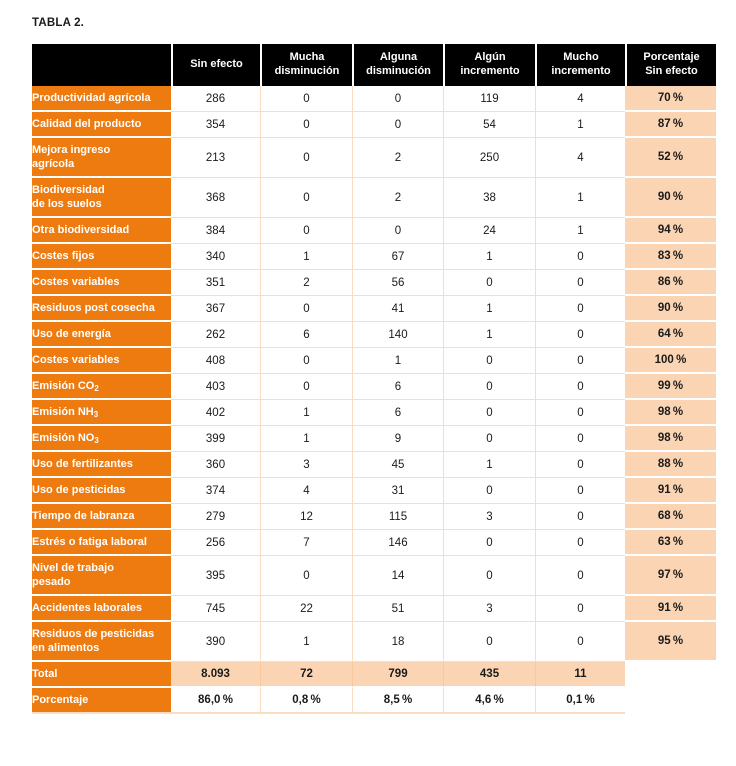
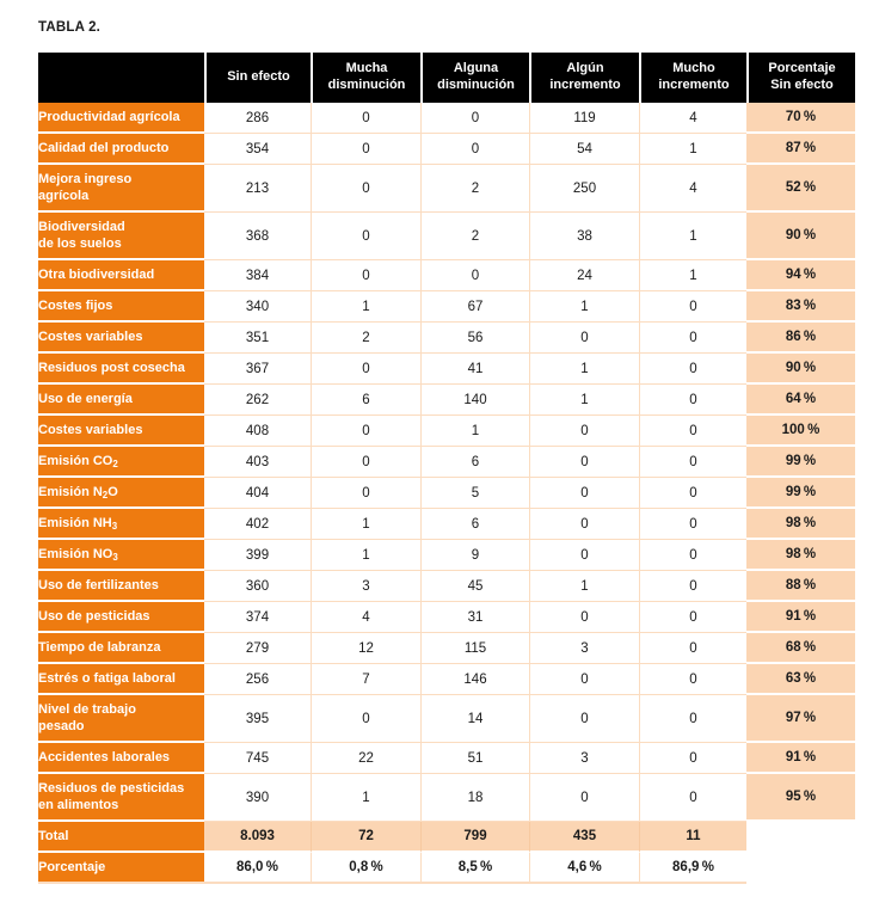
  TABLA 2.
  	Sin efecto	Muchadisminución	Algunadisminución	Algúnincremento	Muchoincremento	PorcentajeSin efecto
  Productividad agrícola	286	0	0	119	4	70 %
  Calidad del producto	354	0	0	54	1	87 %
  Mejora ingresoagrícola	213	0	2	250	4	52 %
  Biodiversidadde los suelos	368	0	2	38	1	90 %
  Otra biodiversidad	384	0	0	24	1	94 %
  Costes fijos	340	1	67	1	0	83 %
  Costes variables	351	2	56	0	0	86 %
  Residuos post cosecha	367	0	41	1	0	90 %
  Uso de energía	262	6	140	1	0	64 %
  Costes variables	408	0	1	0	0	100 %
  Emisión CO2	403	0	6	0	0	99 %
+ Emisión N2O	404	0	5	0	0	99 %
  Emisión NH3	402	1	6	0	0	98 %
  Emisión NO3	399	1	9	0	0	98 %
  Uso de fertilizantes	360	3	45	1	0	88 %
  Uso de pesticidas	374	4	31	0	0	91 %
  Tiempo de labranza	279	12	115	3	0	68 %
  Estrés o fatiga laboral	256	7	146	0	0	63 %
  Nivel de trabajopesado	395	0	14	0	0	97 %
  Accidentes laborales	745	22	51	3	0	91 %
  Residuos de pesticidasen alimentos	390	1	18	0	0	95 %
  Total	8.093	72	799	435	11
- Porcentaje	86,0 %	0,8 %	8,5 %	4,6 %	0,1 %
+ Porcentaje	86,0 %	0,8 %	8,5 %	4,6 %	86,9 %
